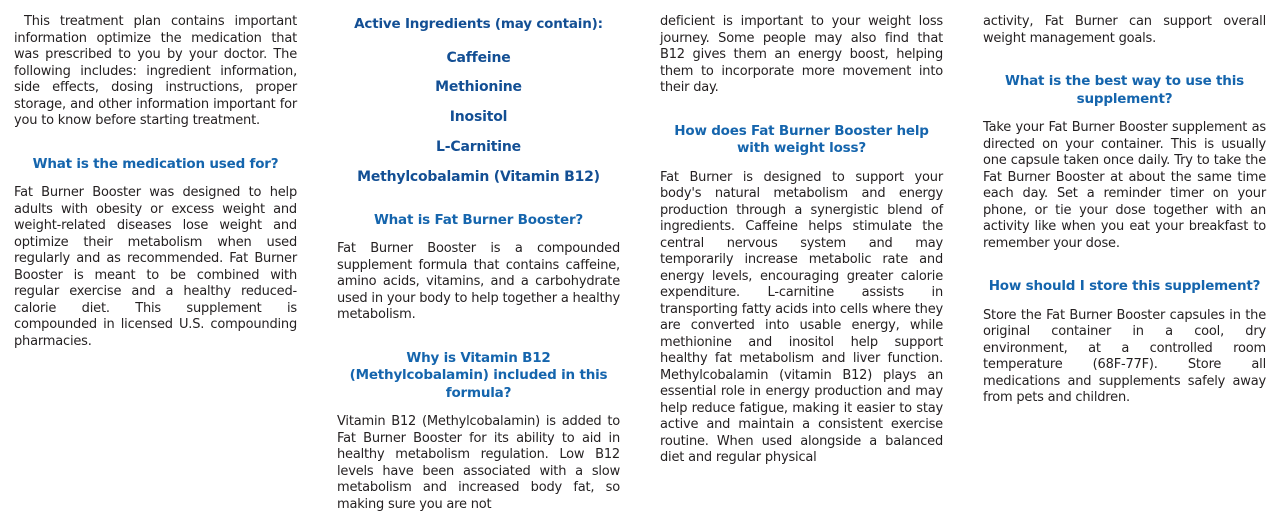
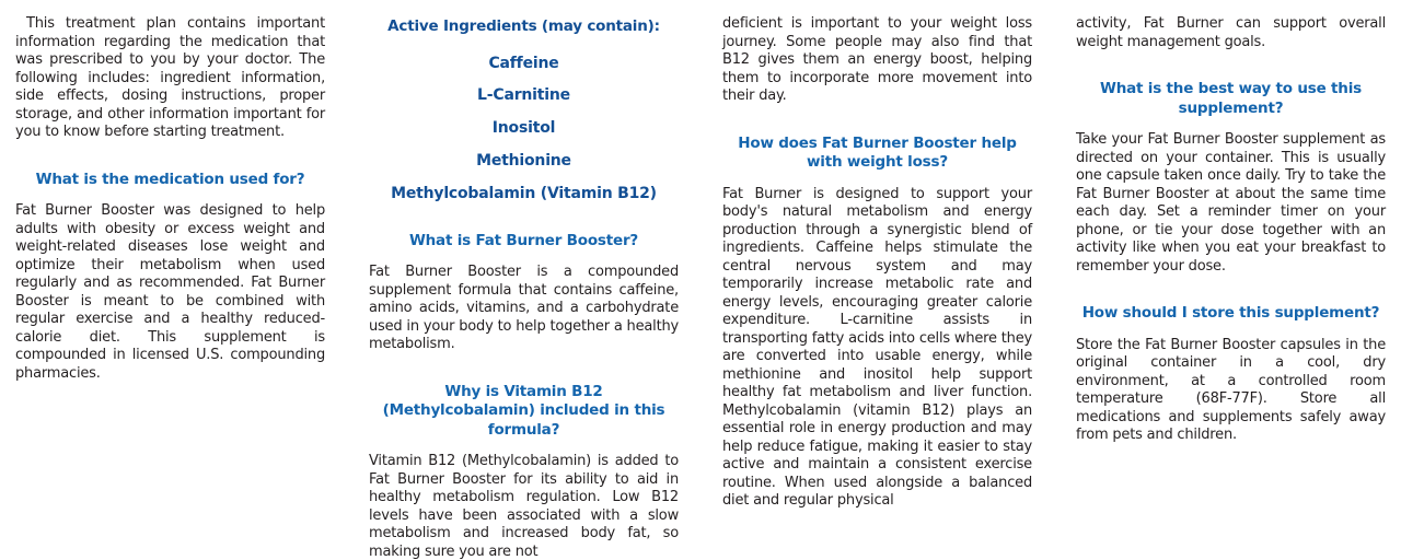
- This treatment plan contains important information optimize the medication that was prescribed to you by your doctor. The following includes: ingredient information, side effects, dosing instructions, proper storage, and other information important for you to know before starting treatment.
+ This treatment plan contains important information regarding the medication that was prescribed to you by your doctor. The following includes: ingredient information, side effects, dosing instructions, proper storage, and other information important for you to know before starting treatment.
  What is the medication used for?
  Fat Burner Booster was designed to help adults with obesity or excess weight and weight-related diseases lose weight and optimize their metabolism when used regularly and as recommended. Fat Burner Booster is meant to be combined with regular exercise and a healthy reduced-calorie diet. This supplement is compounded in licensed U.S. compounding pharmacies.
  Active Ingredients (may contain):
  Caffeine
- Methionine
+ L-Carnitine
  Inositol
- L-Carnitine
+ Methionine
  Methylcobalamin (Vitamin B12)
  What is Fat Burner Booster?
  Fat Burner Booster is a compounded supplement formula that contains caffeine, amino acids, vitamins, and a carbohydrate used in your body to help together a healthy metabolism.
  Why is Vitamin B12 (Methylcobalamin) included in this formula?
  Vitamin B12 (Methylcobalamin) is added to Fat Burner Booster for its ability to aid in healthy metabolism regulation. Low B12 levels have been associated with a slow metabolism and increased body fat, so making sure you are not
  deficient is important to your weight loss journey. Some people may also find that B12 gives them an energy boost, helping them to incorporate more movement into their day.
  How does Fat Burner Booster help with weight loss?
  Fat Burner is designed to support your body's natural metabolism and energy production through a synergistic blend of ingredients. Caffeine helps stimulate the central nervous system and may temporarily increase metabolic rate and energy levels, encouraging greater calorie expenditure. L-carnitine assists in transporting fatty acids into cells where they are converted into usable energy, while methionine and inositol help support healthy fat metabolism and liver function. Methylcobalamin (vitamin B12) plays an essential role in energy production and may help reduce fatigue, making it easier to stay active and maintain a consistent exercise routine. When used alongside a balanced diet and regular physical
  activity, Fat Burner can support overall weight management goals.
  What is the best way to use this supplement?
  Take your Fat Burner Booster supplement as directed on your container. This is usually one capsule taken once daily. Try to take the Fat Burner Booster at about the same time each day. Set a reminder timer on your phone, or tie your dose together with an activity like when you eat your breakfast to remember your dose.
  How should I store this supplement?
  Store the Fat Burner Booster capsules in the original container in a cool, dry environment, at a controlled room temperature (68F-77F). Store all medications and supplements safely away from pets and children.
